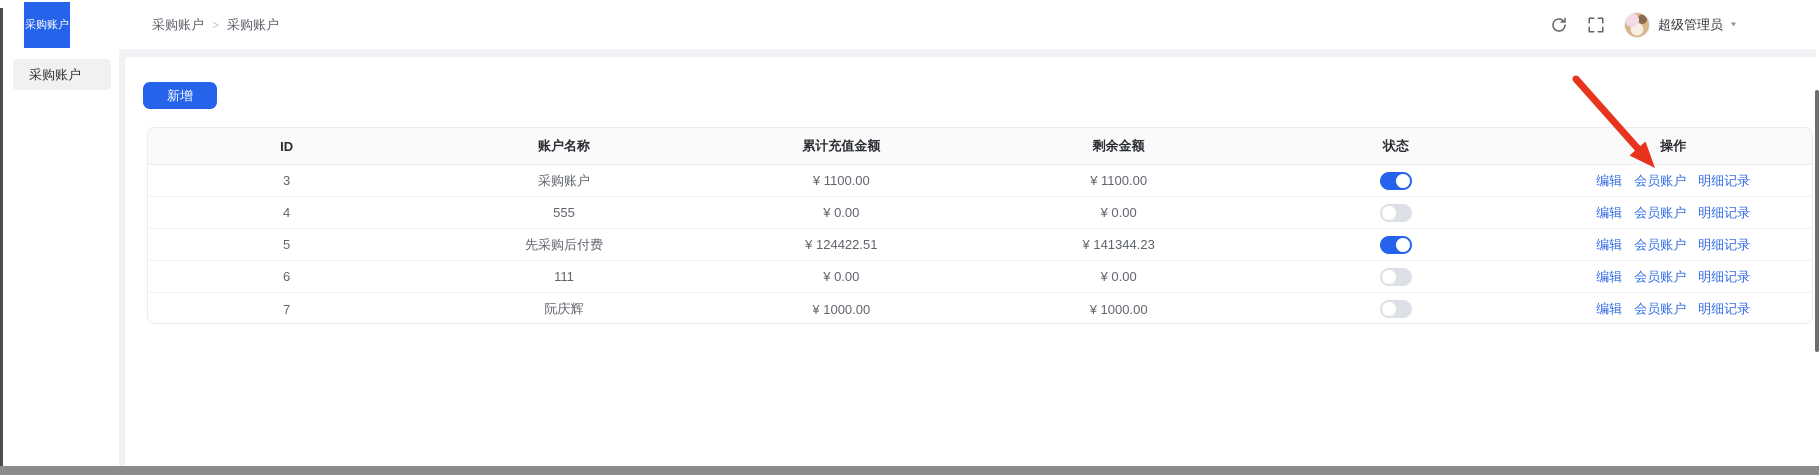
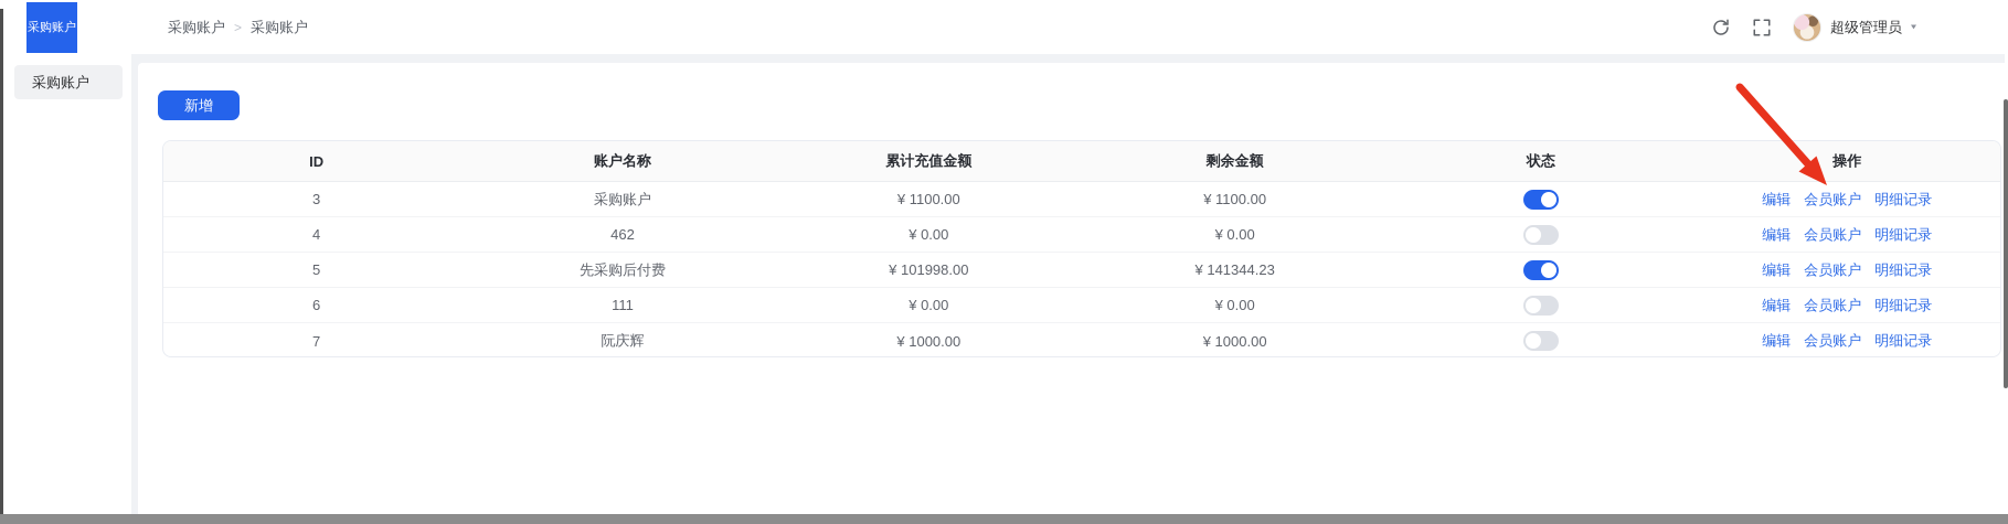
  采购账户
  采购账户
  采购账户
  >
  采购账户
  超级管理员
  ▾
  新增
  ID
  账户名称
  累计充值金额
  剩余金额
  状态
  操作
  3
  采购账户
  ¥ 1100.00
  ¥ 1100.00
  编辑
  会员账户
  明细记录
  4
- 555
+ 462
  ¥ 0.00
  ¥ 0.00
  编辑
  会员账户
  明细记录
  5
  先采购后付费
- ¥ 124422.51
+ ¥ 101998.00
  ¥ 141344.23
  编辑
  会员账户
  明细记录
  6
  111
  ¥ 0.00
  ¥ 0.00
  编辑
  会员账户
  明细记录
  7
  阮庆辉
  ¥ 1000.00
  ¥ 1000.00
  编辑
  会员账户
  明细记录
